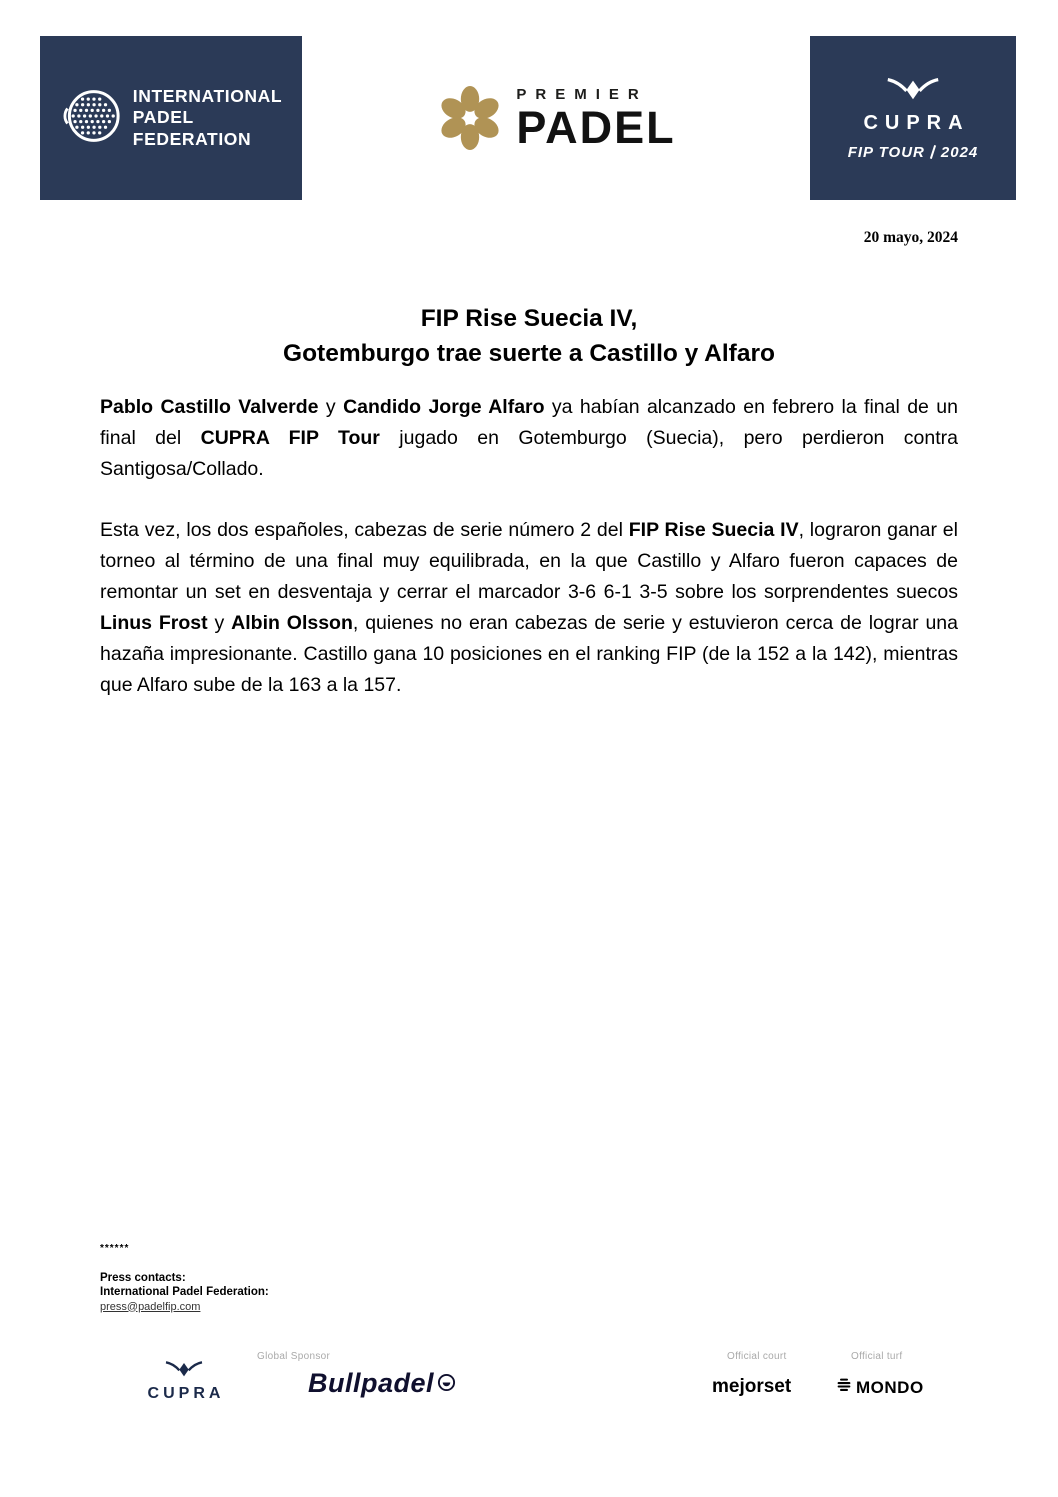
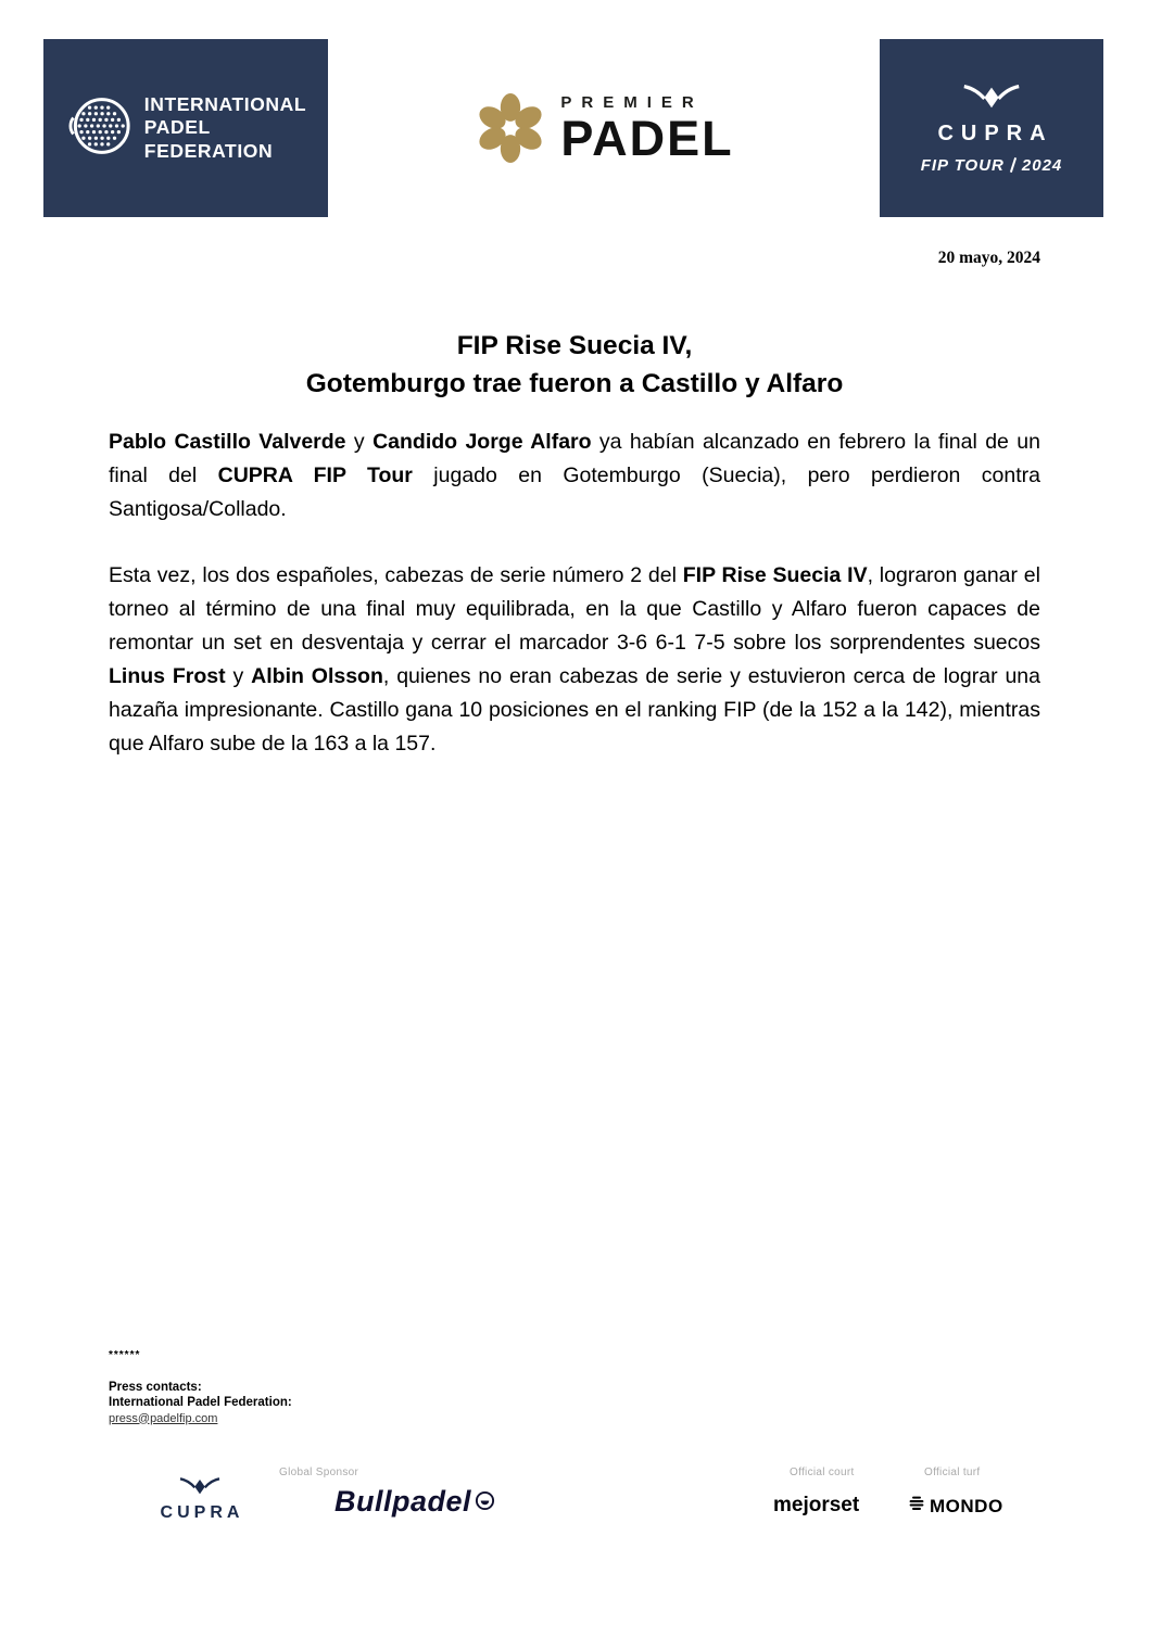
  INTERNATIONAL
  PADEL
  FEDERATION
  PREMIER
  PADEL
  CUPRA
  FIP TOUR
  2024
  20 mayo, 2024
  FIP Rise Suecia IV,
- Gotemburgo trae suerte a Castillo y Alfaro
+ Gotemburgo trae fueron a Castillo y Alfaro
  Pablo Castillo Valverde y Candido Jorge Alfaro ya habían alcanzado en febrero la final de un final del CUPRA FIP Tour jugado en Gotemburgo (Suecia), pero perdieron contra Santigosa/Collado.
- Esta vez, los dos españoles, cabezas de serie número 2 del FIP Rise Suecia IV, lograron ganar el torneo al término de una final muy equilibrada, en la que Castillo y Alfaro fueron capaces de remontar un set en desventaja y cerrar el marcador 3-6 6-1 3-5 sobre los sorprendentes suecos Linus Frost y Albin Olsson, quienes no eran cabezas de serie y estuvieron cerca de lograr una hazaña impresionante. Castillo gana 10 posiciones en el ranking FIP (de la 152 a la 142), mientras que Alfaro sube de la 163 a la 157.
+ Esta vez, los dos españoles, cabezas de serie número 2 del FIP Rise Suecia IV, lograron ganar el torneo al término de una final muy equilibrada, en la que Castillo y Alfaro fueron capaces de remontar un set en desventaja y cerrar el marcador 3-6 6-1 7-5 sobre los sorprendentes suecos Linus Frost y Albin Olsson, quienes no eran cabezas de serie y estuvieron cerca de lograr una hazaña impresionante. Castillo gana 10 posiciones en el ranking FIP (de la 152 a la 142), mientras que Alfaro sube de la 163 a la 157.
  ******
  Press contacts:
  International Padel Federation:
  press@padelfip.com
  CUPRA
  Global Sponsor
  Bullpadel
  Official court
  mejorset
  Official turf
  MONDO
